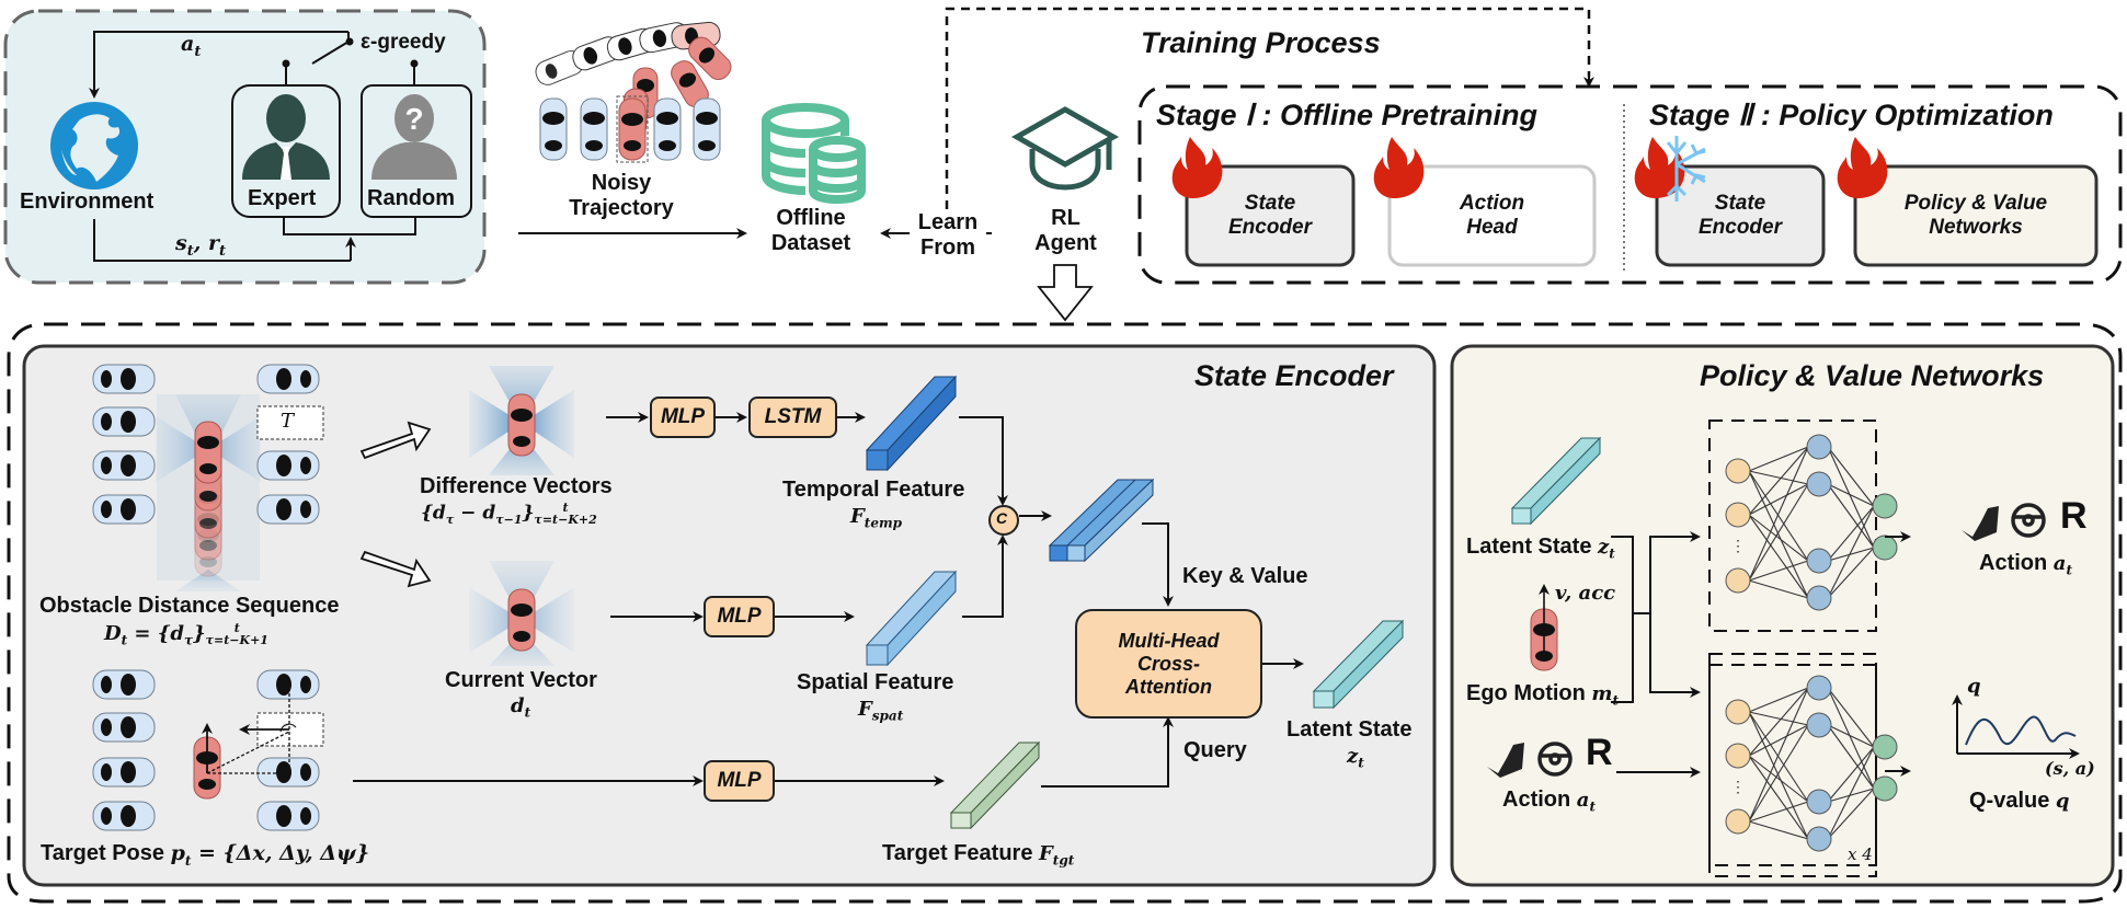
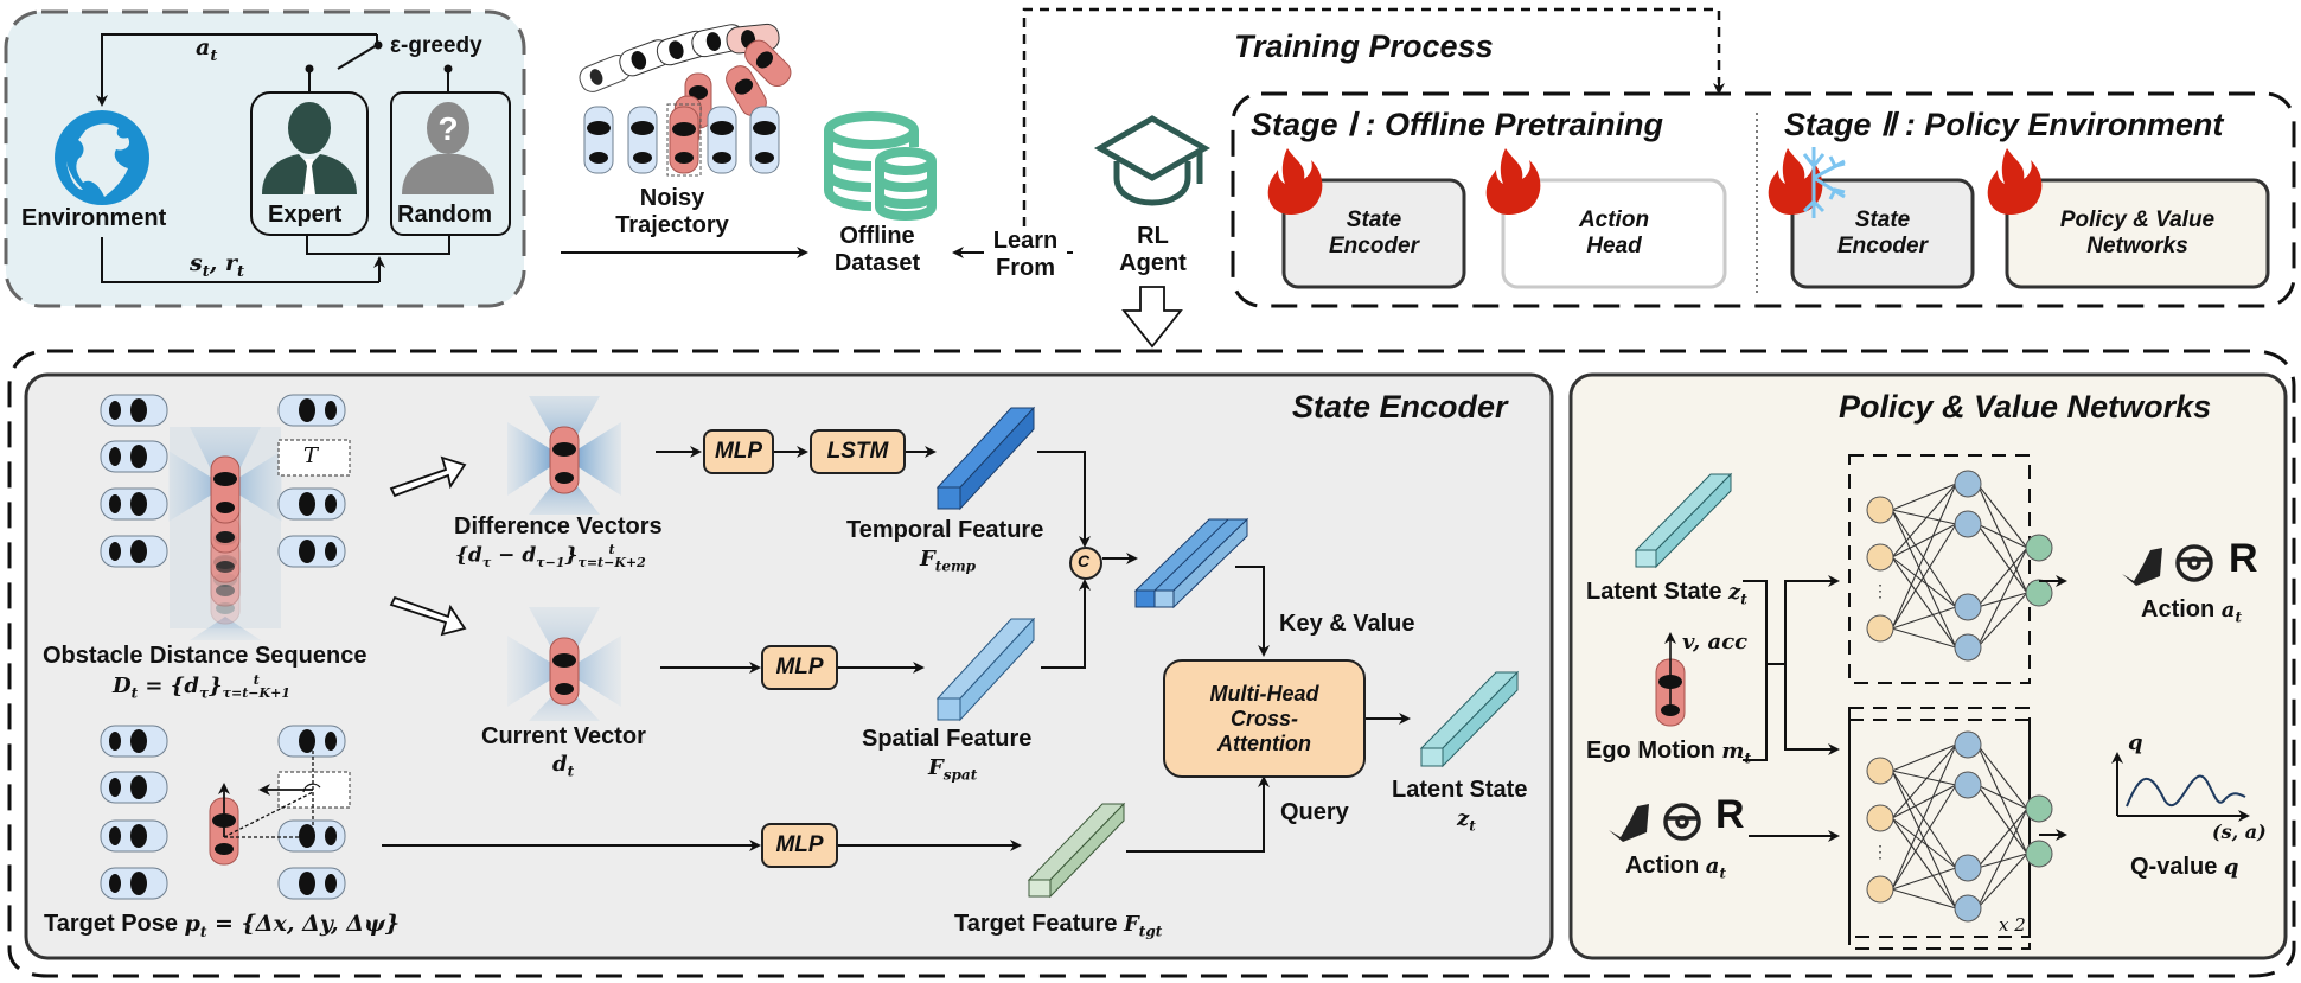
  ?
  at
  ε-greedy
  Environment
  Expert
  Random
  st, rt
  Noisy
  Trajectory
  Offline
  Dataset
  Learn
  From
  RL
  Agent
  Training Process
  Stage Ⅰ : Offline Pretraining
- Stage Ⅱ : Policy Optimization
+ Stage Ⅱ : Policy Environment
  State
  Encoder
  Action
  Head
  State
  Encoder
  Policy & Value
  Networks
  State Encoder
  T
  Obstacle Distance Sequence
  Dt = {dτ}
  t
  τ=t−K+1
  Target Pose pt = {Δx, Δy, Δψ}
  Difference Vectors
  {dτ − dτ−1}
  t
  τ=t−K+2
  Current Vector
  dt
  MLP
  LSTM
  MLP
  MLP
  Temporal Feature
  Ftemp
  Spatial Feature
  Fspat
  Target Feature Ftgt
  C
  Key & Value
  Multi-Head
  Cross-
  Attention
  Query
  Latent State
  zt
  Policy & Value Networks
  Latent State zt
  v, acc
  Ego Motion mt
  R
  Action at
  R
  Action at
  q
  (s, a)
  Q-value q
- x 4
+ x 2
